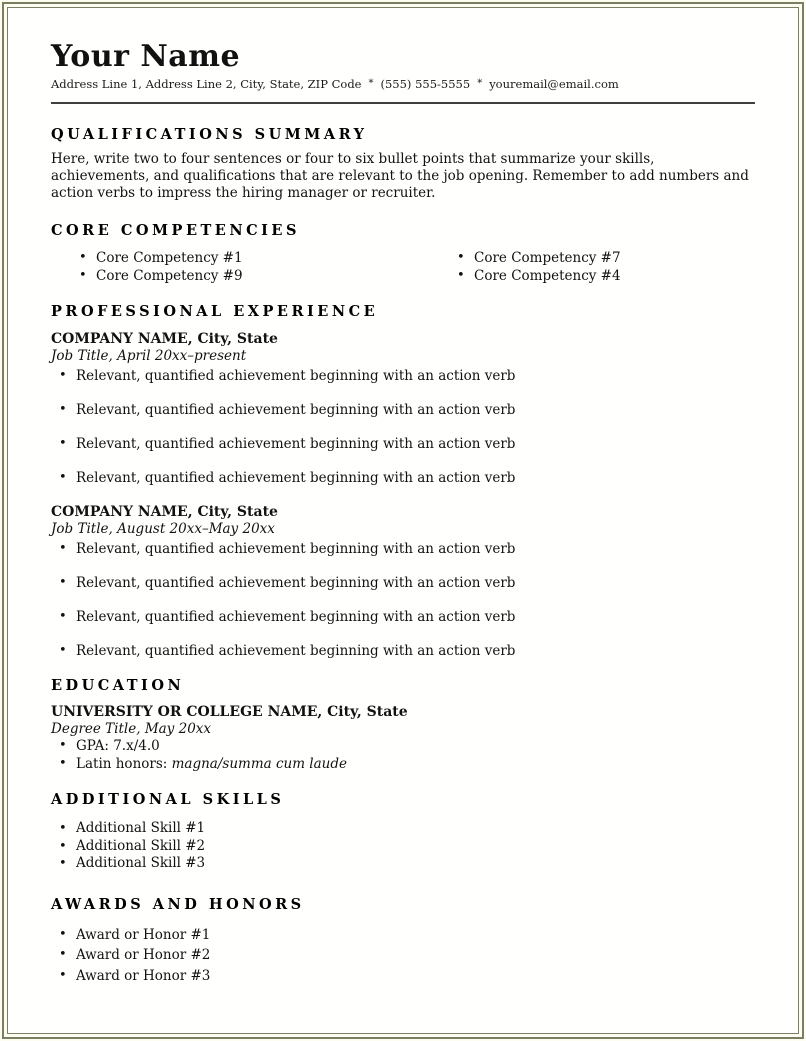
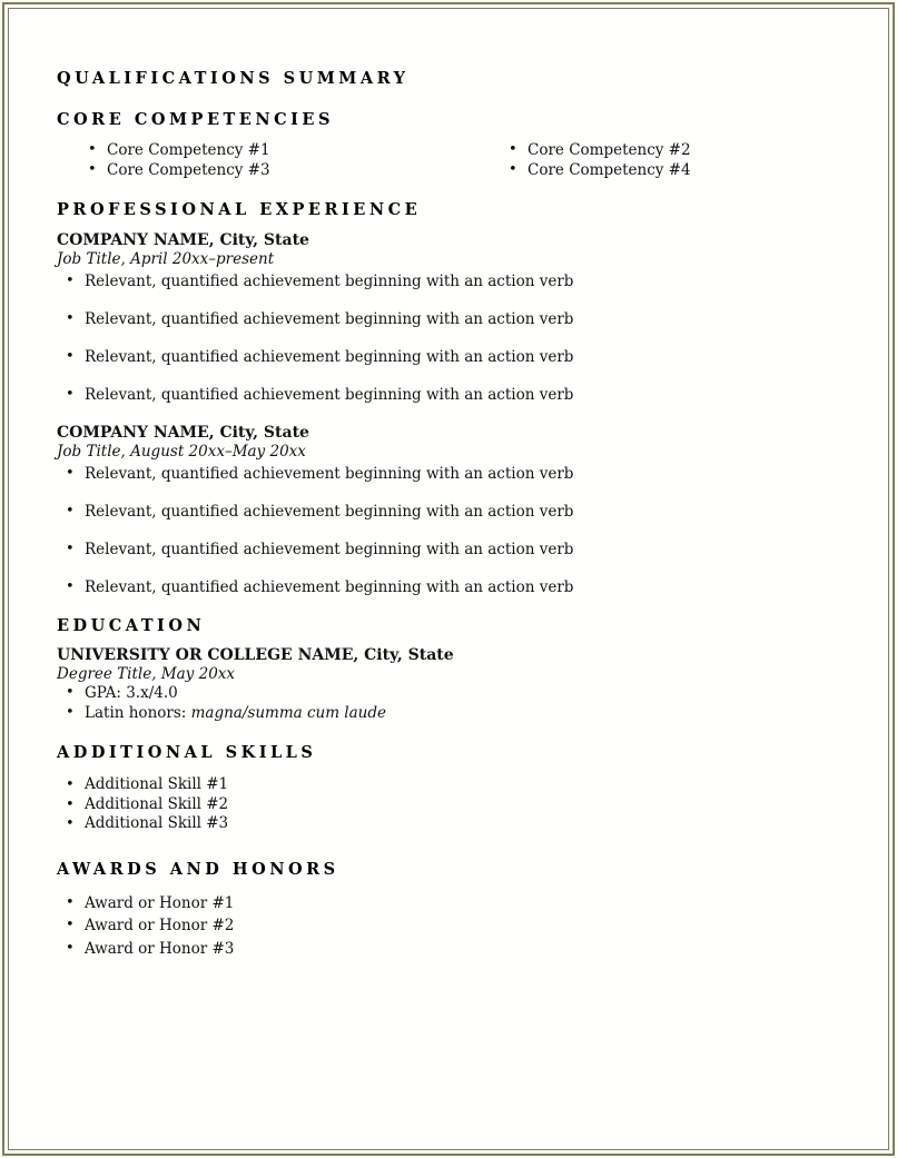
- Your Name
- Address Line 1, Address Line 2, City, State, ZIP Code * (555) 555-5555 * youremail@email.com
  QUALIFICATIONS SUMMARY
- Here, write two to four sentences or four to six bullet points that summarize your skills, achievements, and qualifications that are relevant to the job opening. Remember to add numbers and action verbs to impress the hiring manager or recruiter.
  CORE COMPETENCIES
  •
  Core Competency #1
  •
- Core Competency #9
+ Core Competency #3
  •
- Core Competency #7
+ Core Competency #2
  •
  Core Competency #4
  PROFESSIONAL EXPERIENCE
  COMPANY NAME, City, State
  Job Title, April 20xx–present
  •
  Relevant, quantified achievement beginning with an action verb
  •
  Relevant, quantified achievement beginning with an action verb
  •
  Relevant, quantified achievement beginning with an action verb
  •
  Relevant, quantified achievement beginning with an action verb
  COMPANY NAME, City, State
  Job Title, August 20xx–May 20xx
  •
  Relevant, quantified achievement beginning with an action verb
  •
  Relevant, quantified achievement beginning with an action verb
  •
  Relevant, quantified achievement beginning with an action verb
  •
  Relevant, quantified achievement beginning with an action verb
  EDUCATION
  UNIVERSITY OR COLLEGE NAME, City, State
  Degree Title, May 20xx
  •
- GPA: 7.x/4.0
+ GPA: 3.x/4.0
  •
  Latin honors: magna/summa cum laude
  ADDITIONAL SKILLS
  •
  Additional Skill #1
  •
  Additional Skill #2
  •
  Additional Skill #3
  AWARDS AND HONORS
  •
  Award or Honor #1
  •
  Award or Honor #2
  •
  Award or Honor #3
